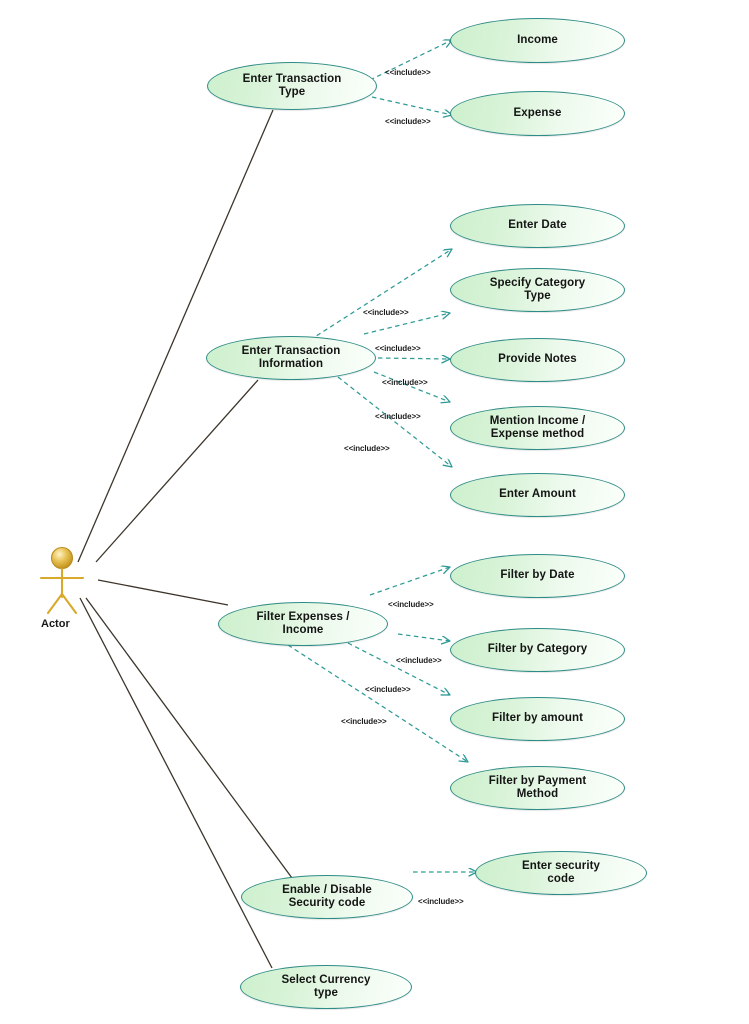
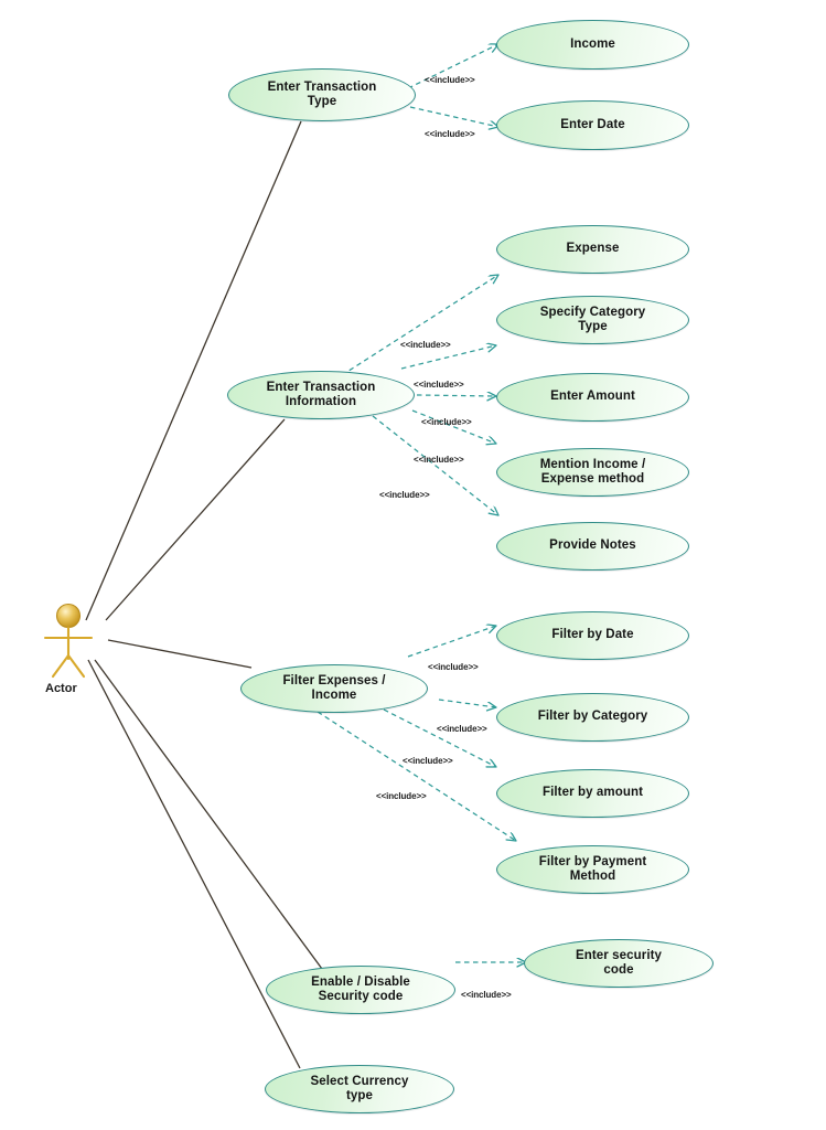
  Enter Transaction
  Type
  Income
- Expense
+ Enter Date
  Enter Transaction
  Information
- Enter Date
+ Expense
  Specify Category
  Type
- Provide Notes
+ Enter Amount
  Mention Income /
  Expense method
- Enter Amount
+ Provide Notes
  Filter Expenses /
  Income
  Filter by Date
  Filter by Category
  Filter by amount
  Filter by Payment
  Method
  Enable / Disable
  Security code
  Enter security
  code
  Select Currency
  type
  <<include>>
  <<include>>
  <<include>>
  <<include>>
  <<include>>
  <<include>>
  <<include>>
  <<include>>
  <<include>>
  <<include>>
  <<include>>
  <<include>>
  Actor
